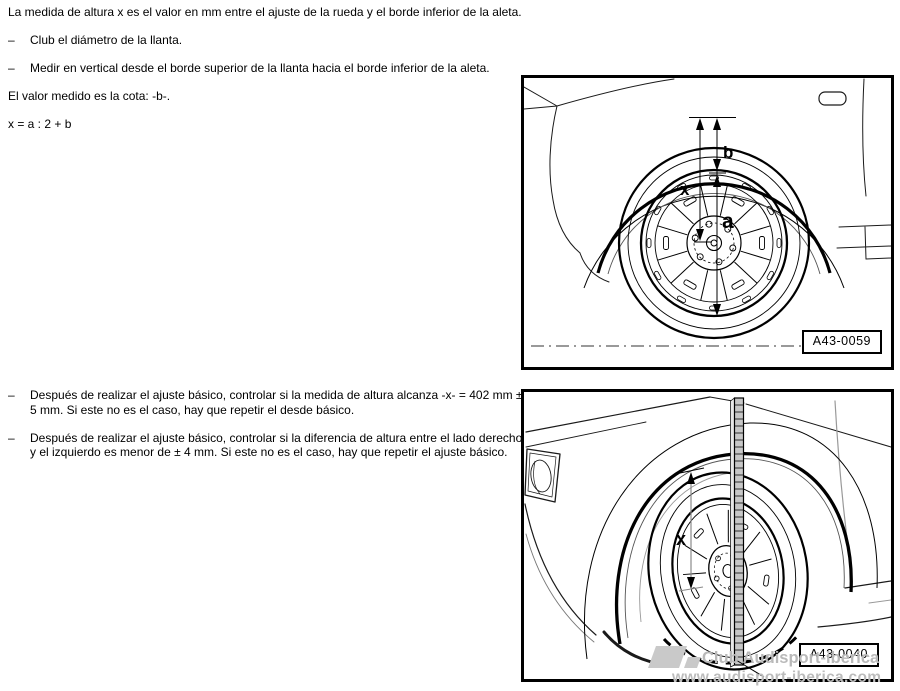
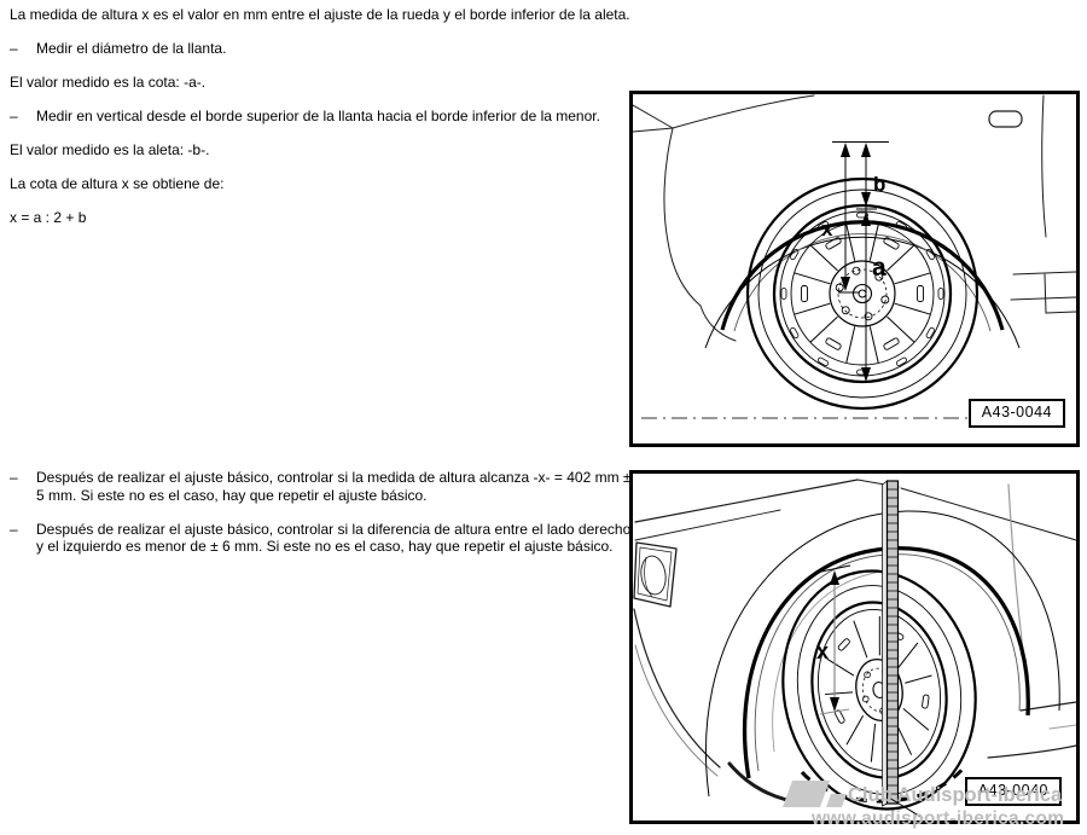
  La medida de altura x es el valor en mm entre el ajuste de la rueda y el borde inferior de la aleta.
  –
- Club el diámetro de la llanta.
+ Medir el diámetro de la llanta.
+ El valor medido es la cota: -a-.
  –
- Medir en vertical desde el borde superior de la llanta hacia el borde inferior de la aleta.
+ Medir en vertical desde el borde superior de la llanta hacia el borde inferior de la menor.
- El valor medido es la cota: -b-.
+ El valor medido es la aleta: -b-.
+ La cota de altura x se obtiene de:
  x = a : 2 + b
  –
- Después de realizar el ajuste básico, controlar si la medida de altura alcanza -x- = 402 mm ± 5 mm. Si este no es el caso, hay que repetir el desde básico.
+ Después de realizar el ajuste básico, controlar si la medida de altura alcanza -x- = 402 mm ± 5 mm. Si este no es el caso, hay que repetir el ajuste básico.
  –
- Después de realizar el ajuste básico, controlar si la diferencia de altura entre el lado derecho y el izquierdo es menor de ± 4 mm. Si este no es el caso, hay que repetir el ajuste básico.
+ Después de realizar el ajuste básico, controlar si la diferencia de altura entre el lado derecho y el izquierdo es menor de ± 6 mm. Si este no es el caso, hay que repetir el ajuste básico.
  x
  b
  a
- A43-0059
+ A43-0044
  x
  A43-0040
  Club Audisport-iberica
  www.audisport-iberica.com
